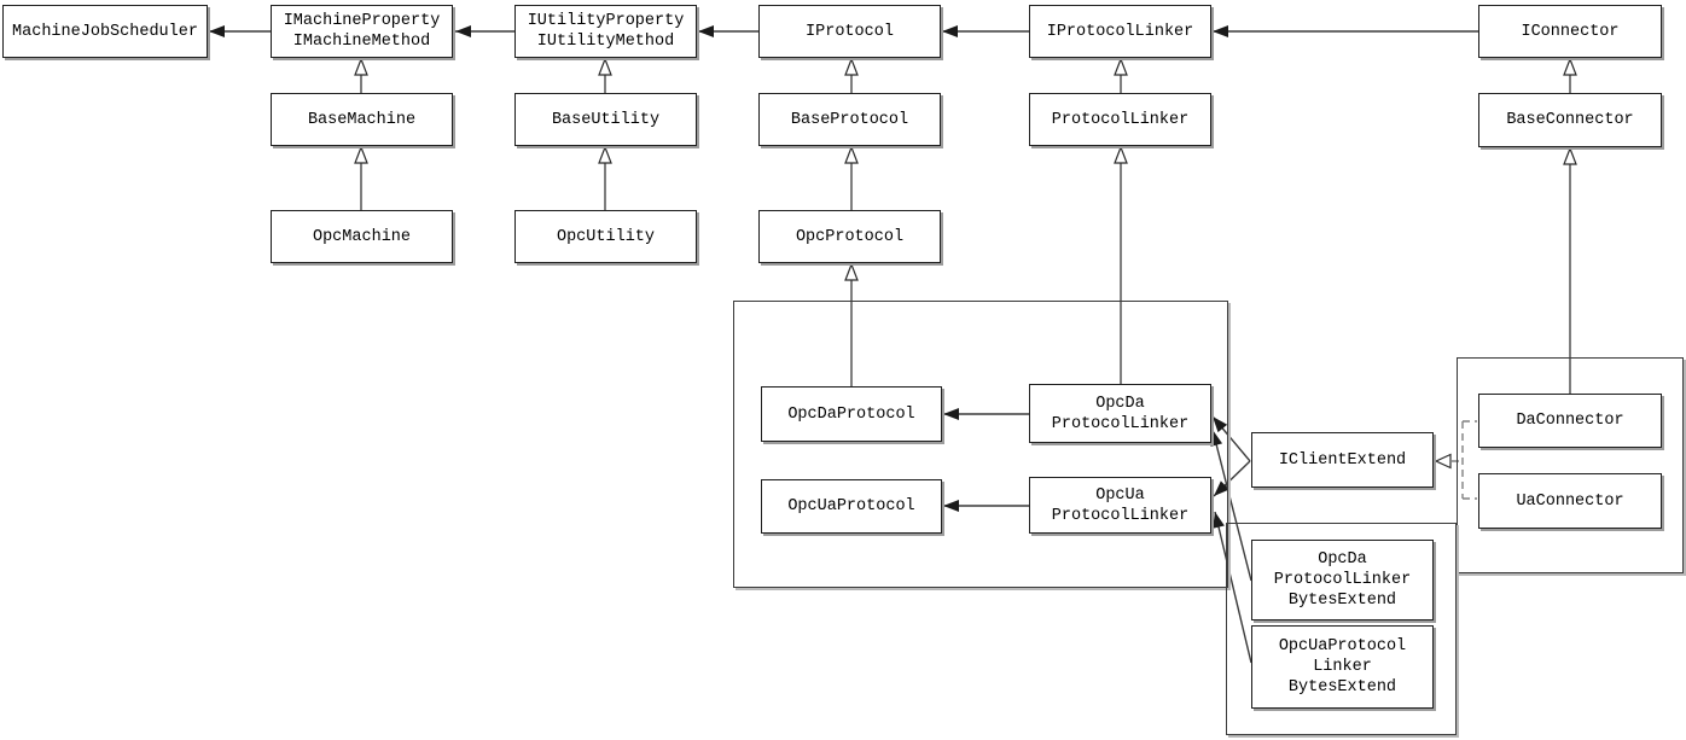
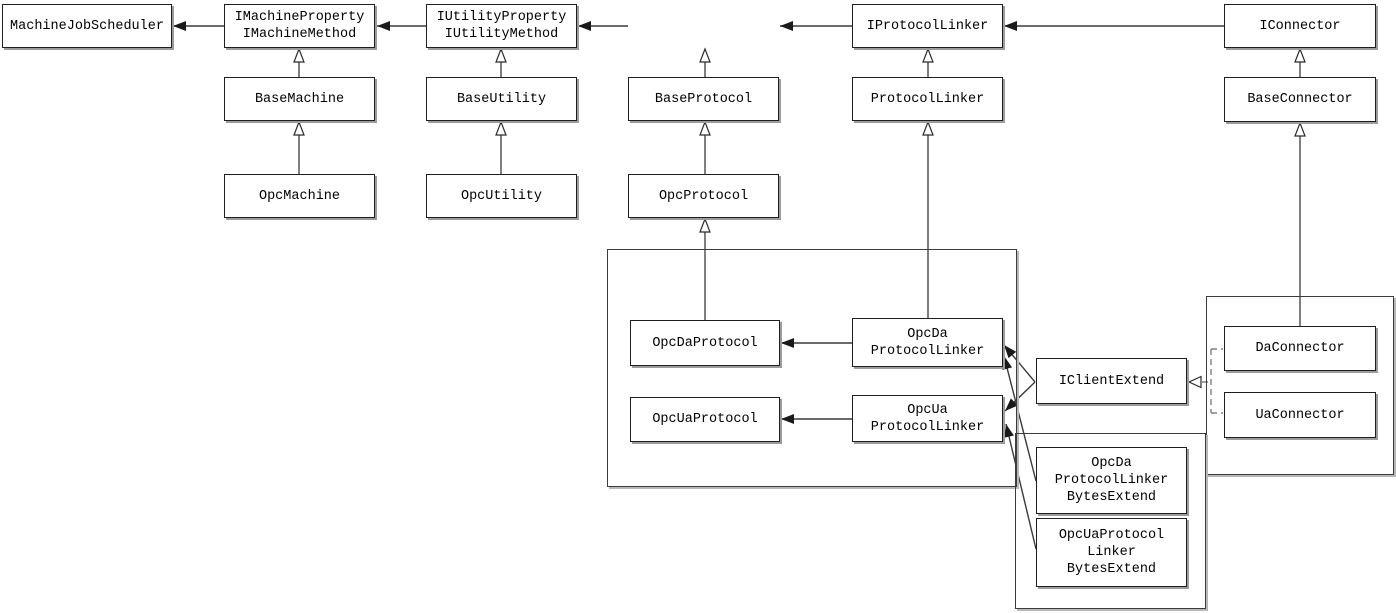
  MachineJobScheduler
  IMachineProperty
  IMachineMethod
  IUtilityProperty
  IUtilityMethod
- IProtocol
  IProtocolLinker
  IConnector
  BaseMachine
  BaseUtility
  BaseProtocol
  ProtocolLinker
  BaseConnector
  OpcMachine
  OpcUtility
  OpcProtocol
  OpcDaProtocol
  OpcUaProtocol
  OpcDa
  ProtocolLinker
  OpcUa
  ProtocolLinker
  IClientExtend
  DaConnector
  UaConnector
  OpcDa
  ProtocolLinker
  BytesExtend
  OpcUaProtocol
  Linker
  BytesExtend
